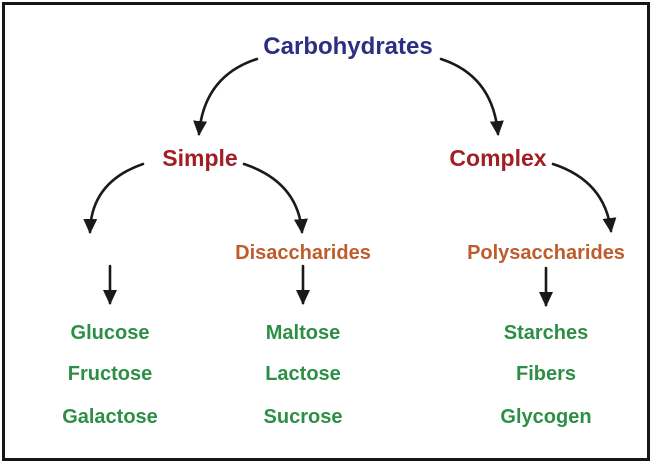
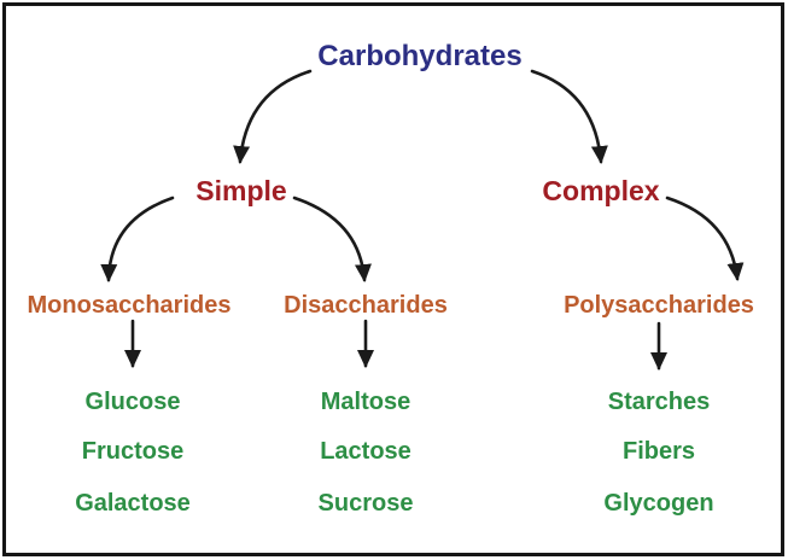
  Carbohydrates
  Simple
  Complex
+ Monosaccharides
  Disaccharides
  Polysaccharides
  Glucose
  Fructose
  Galactose
  Maltose
  Lactose
  Sucrose
  Starches
  Fibers
  Glycogen
